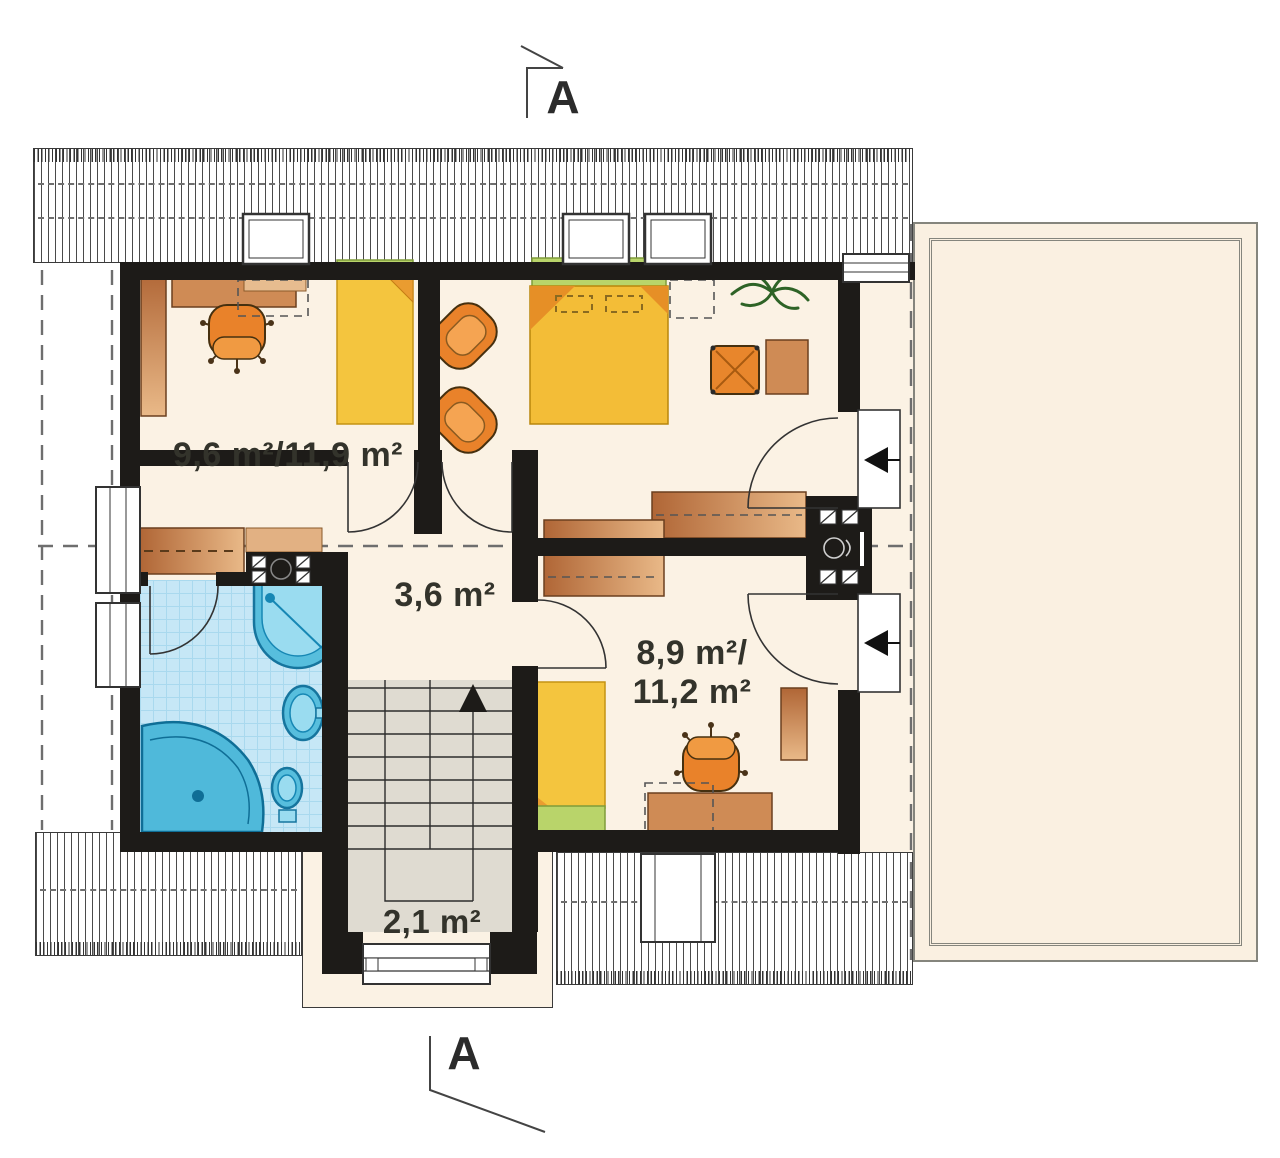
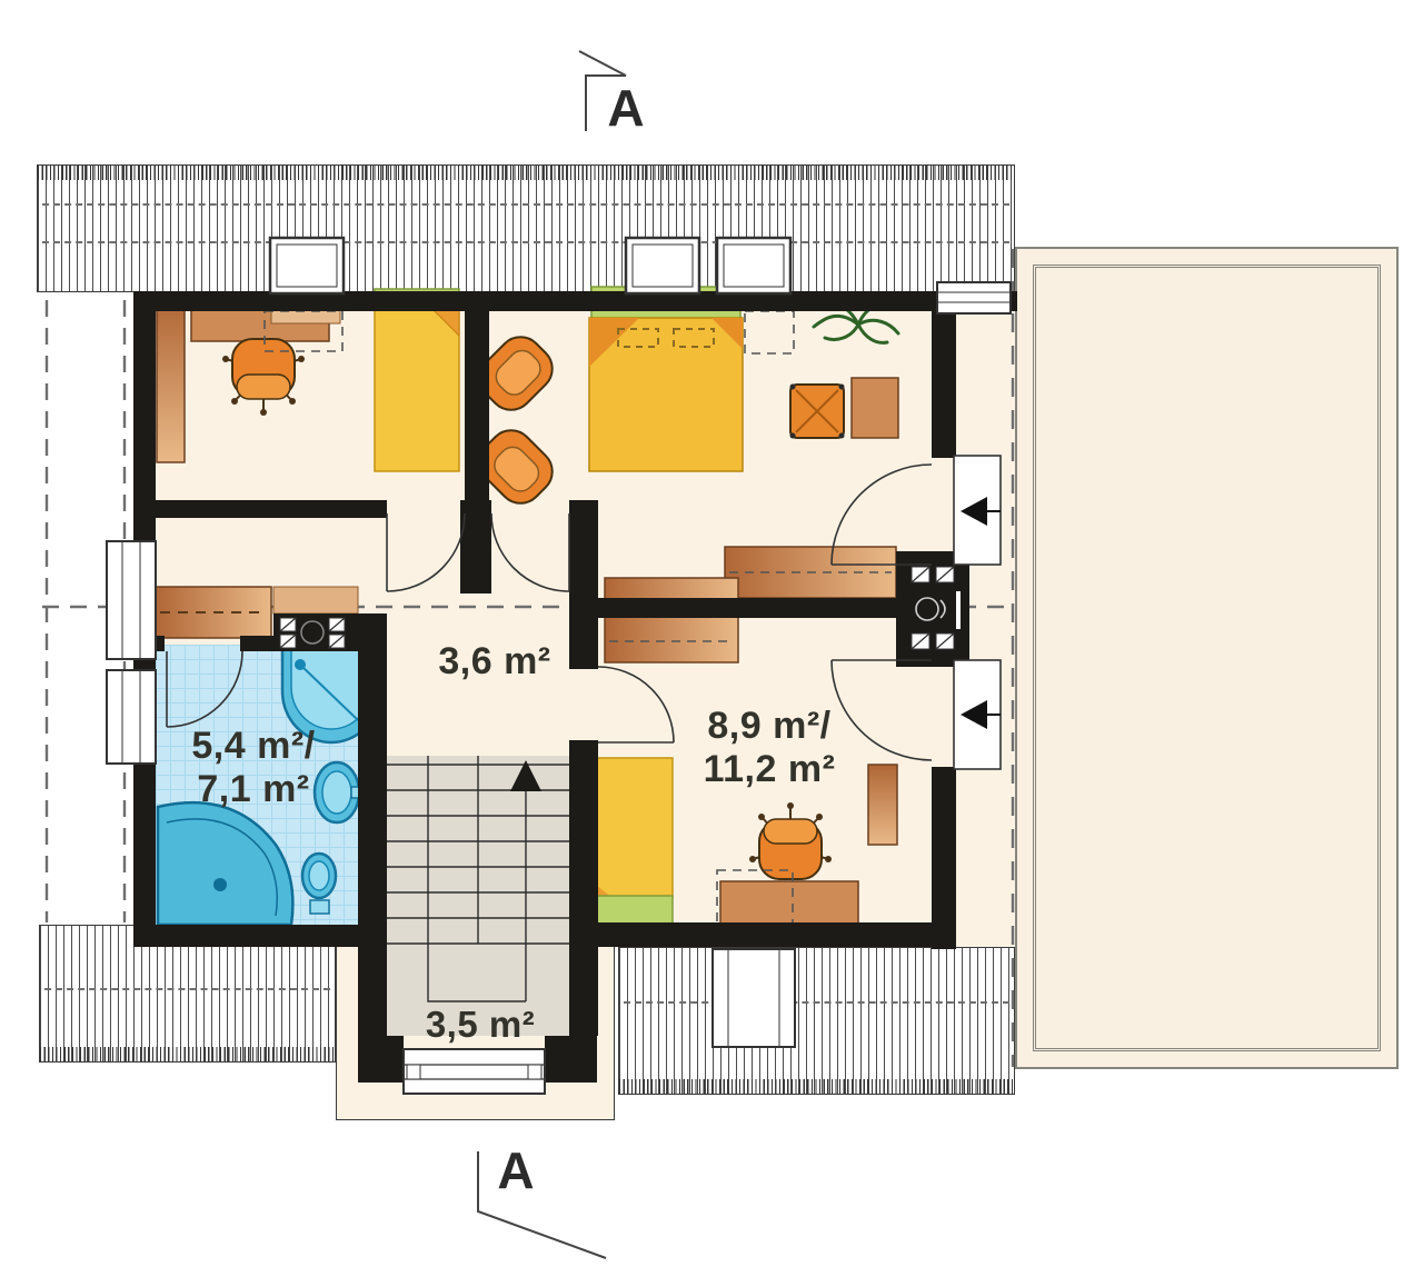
  A
  A
- 9,6 m²/11,9 m²
  3,6 m²
+ 5,4 m²/
+ 7,1 m²
  8,9 m²/
  11,2 m²
- 2,1 m²
+ 3,5 m²
